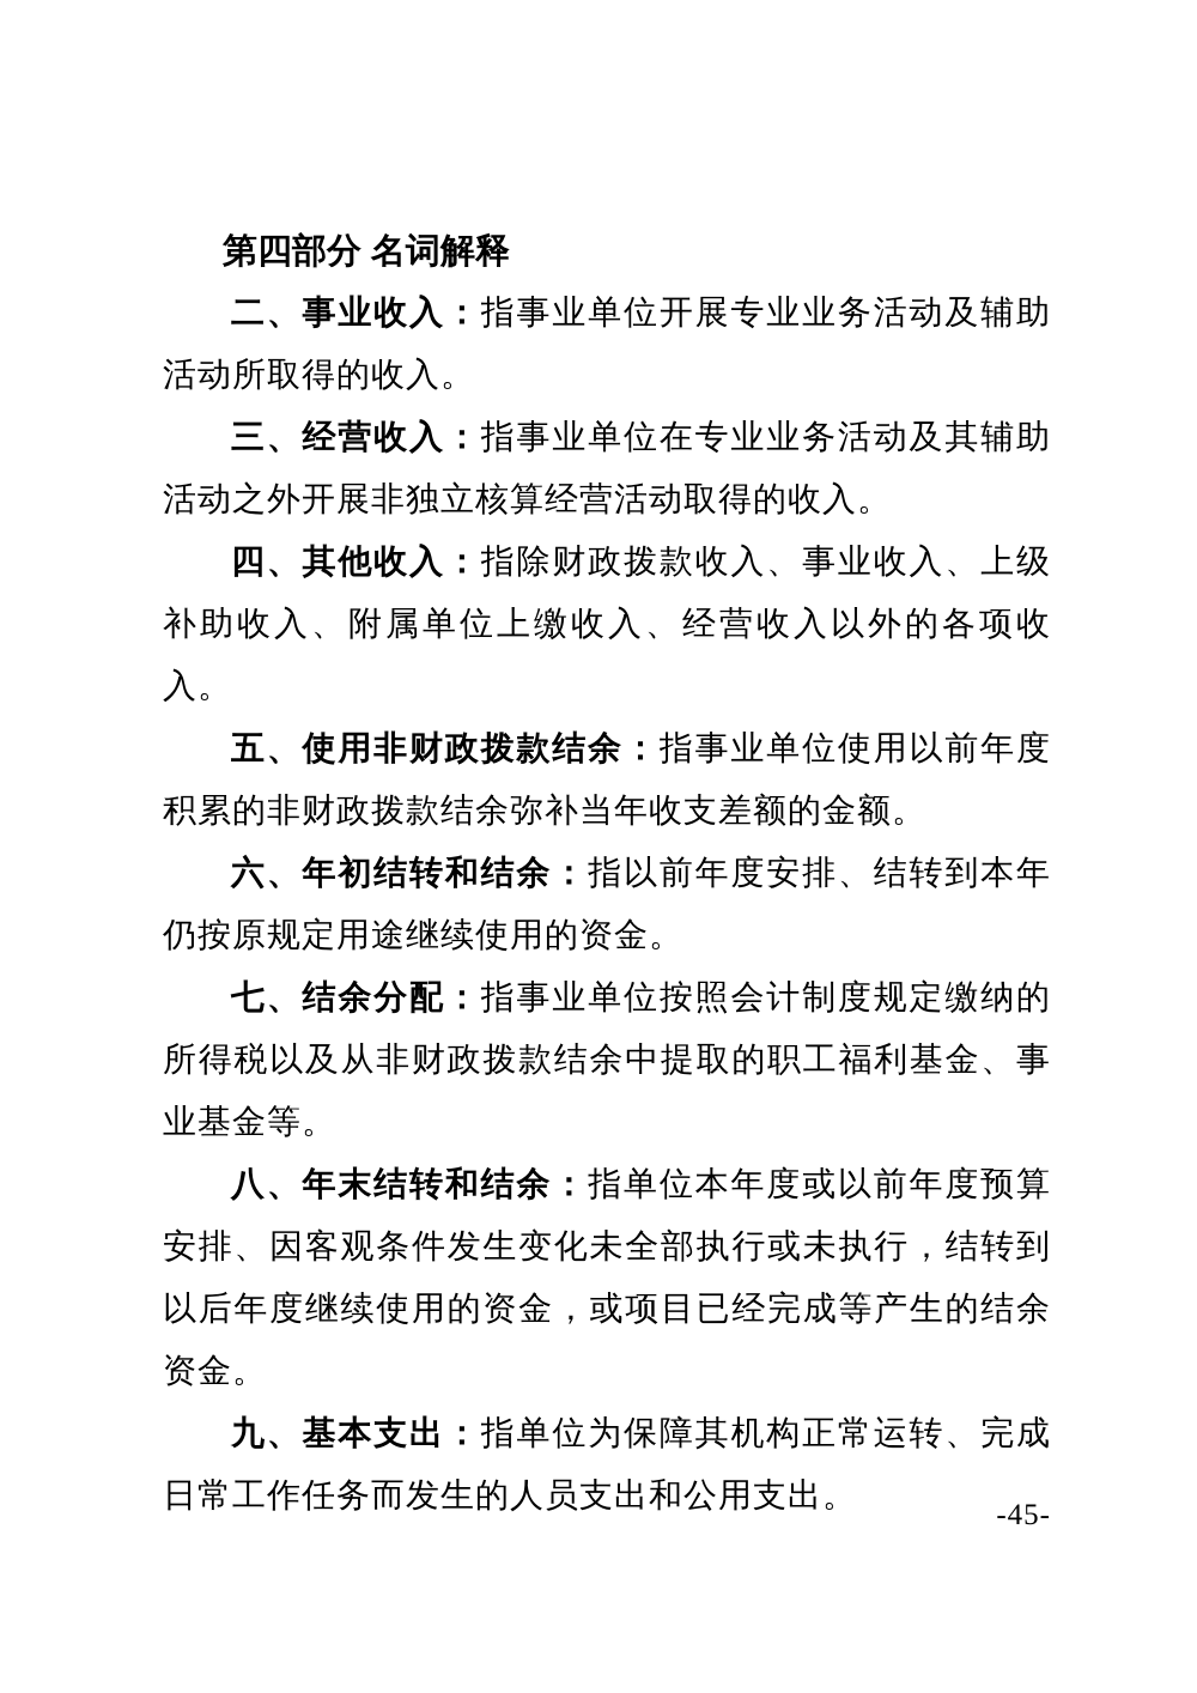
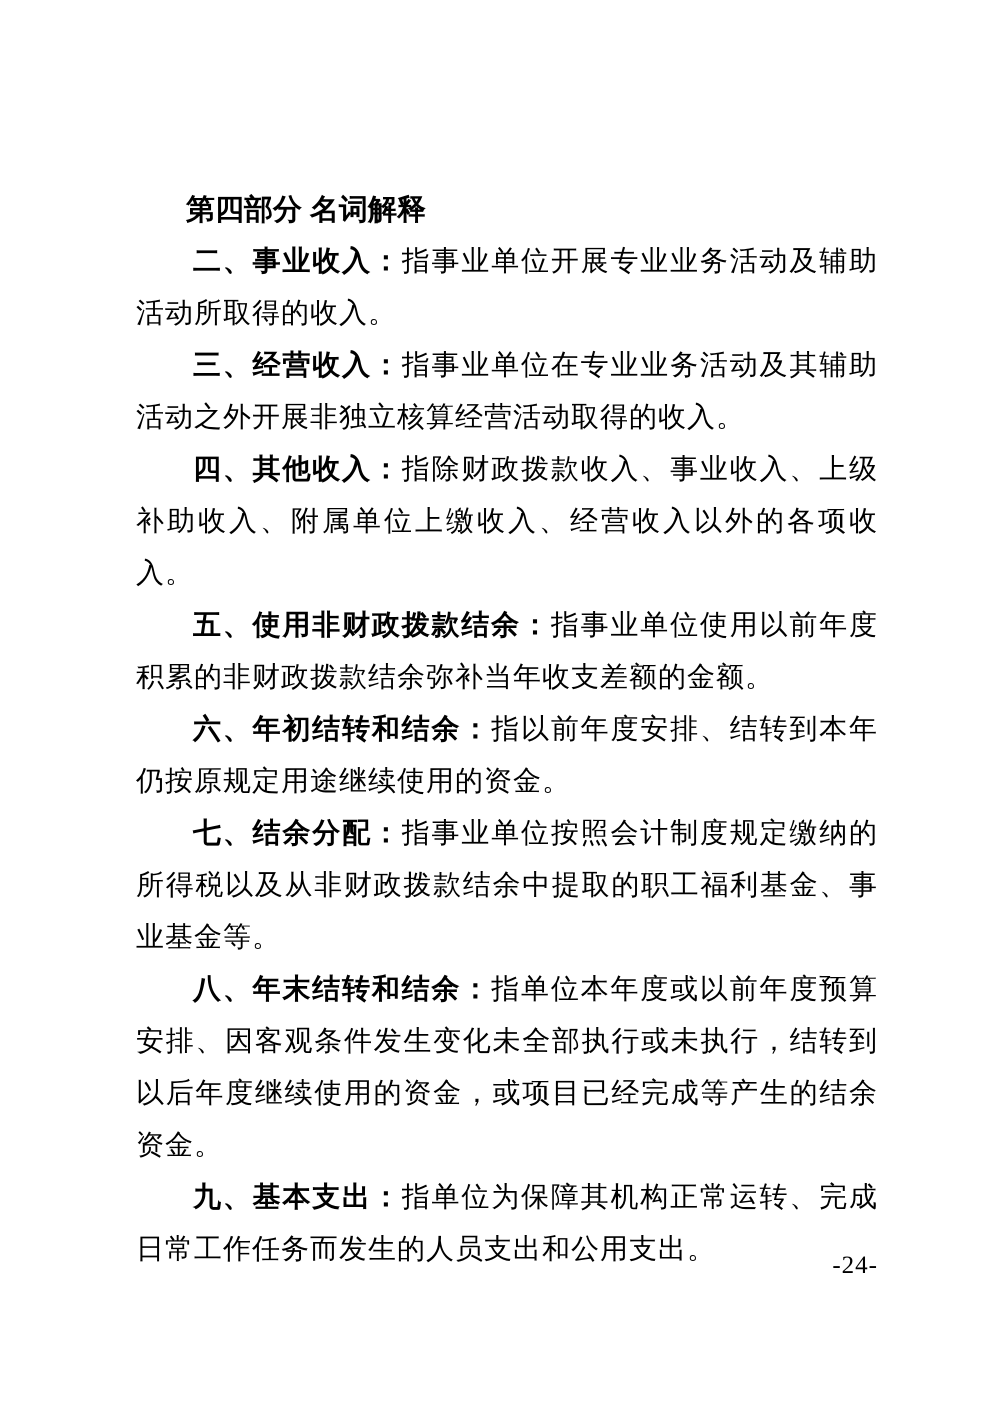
  第四部分 名词解释
  二、事业收入：指事业单位开展专业业务活动及辅助活动所取得的收入。
  三、经营收入：指事业单位在专业业务活动及其辅助活动之外开展非独立核算经营活动取得的收入。
  四、其他收入：指除财政拨款收入、事业收入、上级补助收入、附属单位上缴收入、经营收入以外的各项收入。
  五、使用非财政拨款结余：指事业单位使用以前年度积累的非财政拨款结余弥补当年收支差额的金额。
  六、年初结转和结余：指以前年度安排、结转到本年仍按原规定用途继续使用的资金。
  七、结余分配：指事业单位按照会计制度规定缴纳的所得税以及从非财政拨款结余中提取的职工福利基金、事业基金等。
  八、年末结转和结余：指单位本年度或以前年度预算安排、因客观条件发生变化未全部执行或未执行，结转到以后年度继续使用的资金，或项目已经完成等产生的结余资金。
  九、基本支出：指单位为保障其机构正常运转、完成日常工作任务而发生的人员支出和公用支出。
- -45-
+ -24-
